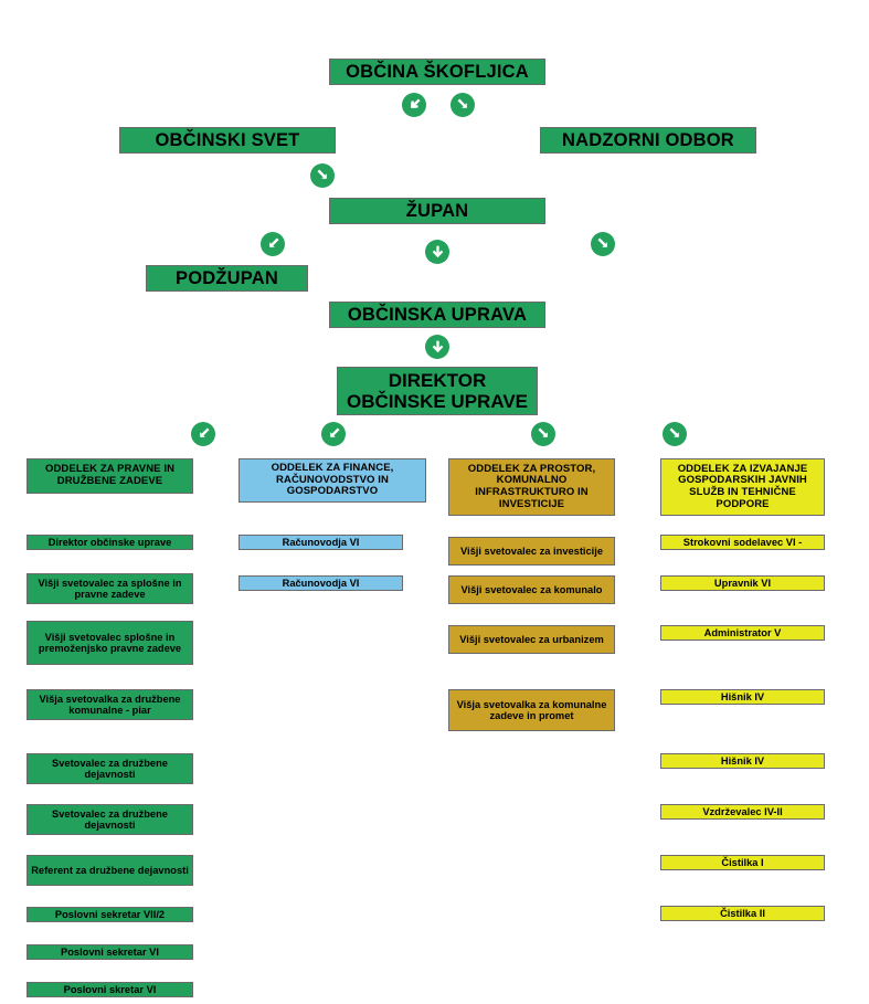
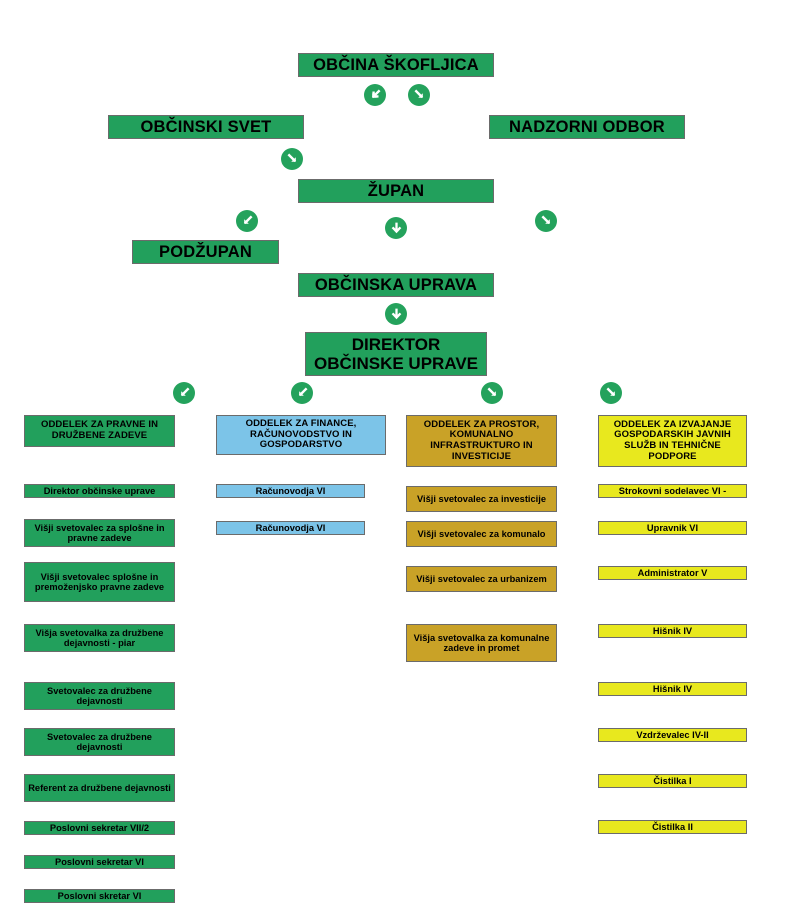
  OBČINA ŠKOFLJICA
  OBČINSKI SVET
  NADZORNI ODBOR
  ŽUPAN
  PODŽUPAN
  OBČINSKA UPRAVA
  DIREKTOR
  OBČINSKE UPRAVE
  ODDELEK ZA PRAVNE IN DRUŽBENE ZADEVE
  Direktor občinske uprave
  Višji svetovalec za splošne in pravne zadeve
  Višji svetovalec splošne in premoženjsko pravne zadeve
- Višja svetovalka za družbene komunalne - piar
+ Višja svetovalka za družbene dejavnosti - piar
  Svetovalec za družbene dejavnosti
  Svetovalec za družbene dejavnosti
  Referent za družbene dejavnosti
  Poslovni sekretar VII/2
  Poslovni sekretar VI
  Poslovni skretar VI
  ODDELEK ZA FINANCE, RAČUNOVODSTVO IN GOSPODARSTVO
  Računovodja VI
  Računovodja VI
  ODDELEK ZA PROSTOR, KOMUNALNO INFRASTRUKTURO IN INVESTICIJE
  Višji svetovalec za investicije
  Višji svetovalec za komunalo
  Višji svetovalec za urbanizem
  Višja svetovalka za komunalne zadeve in promet
  ODDELEK ZA IZVAJANJE GOSPODARSKIH JAVNIH SLUŽB IN TEHNIČNE PODPORE
  Strokovni sodelavec VI -
  Upravnik VI
  Administrator V
  Hišnik IV
  Hišnik IV
  Vzdrževalec IV-II
  Čistilka I
  Čistilka II
